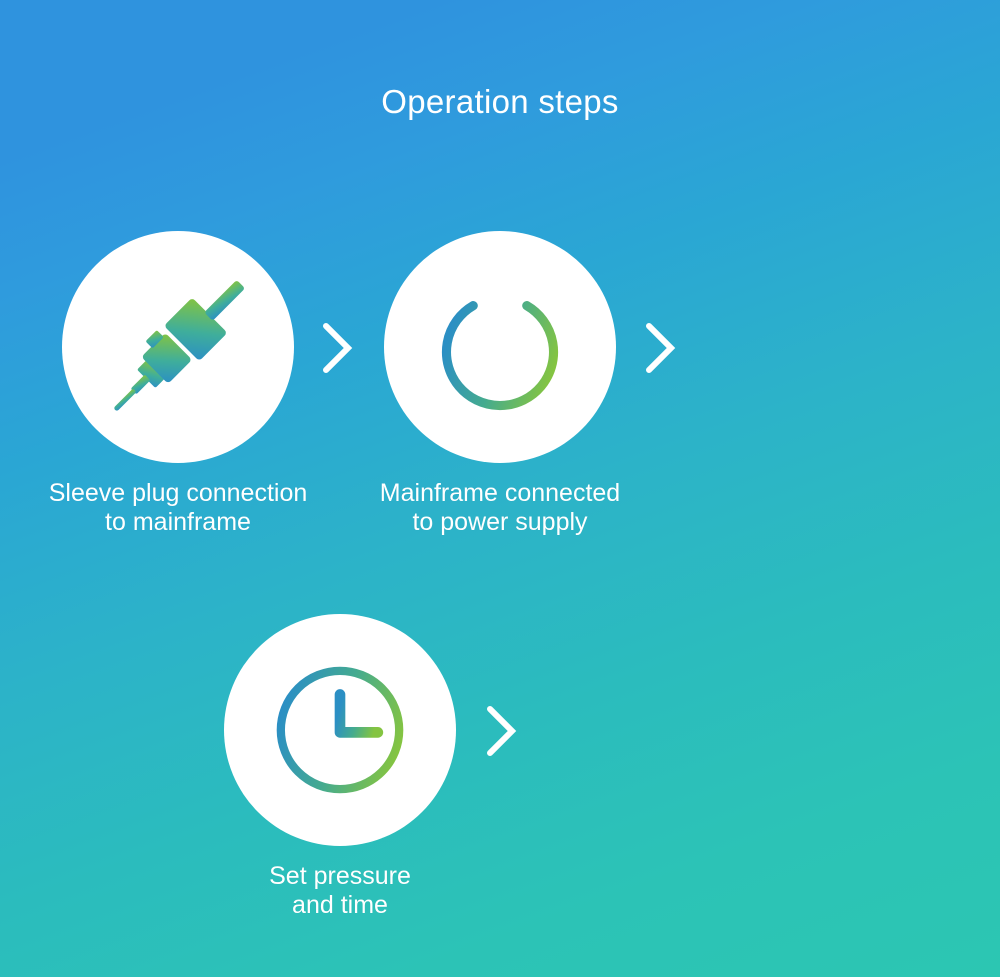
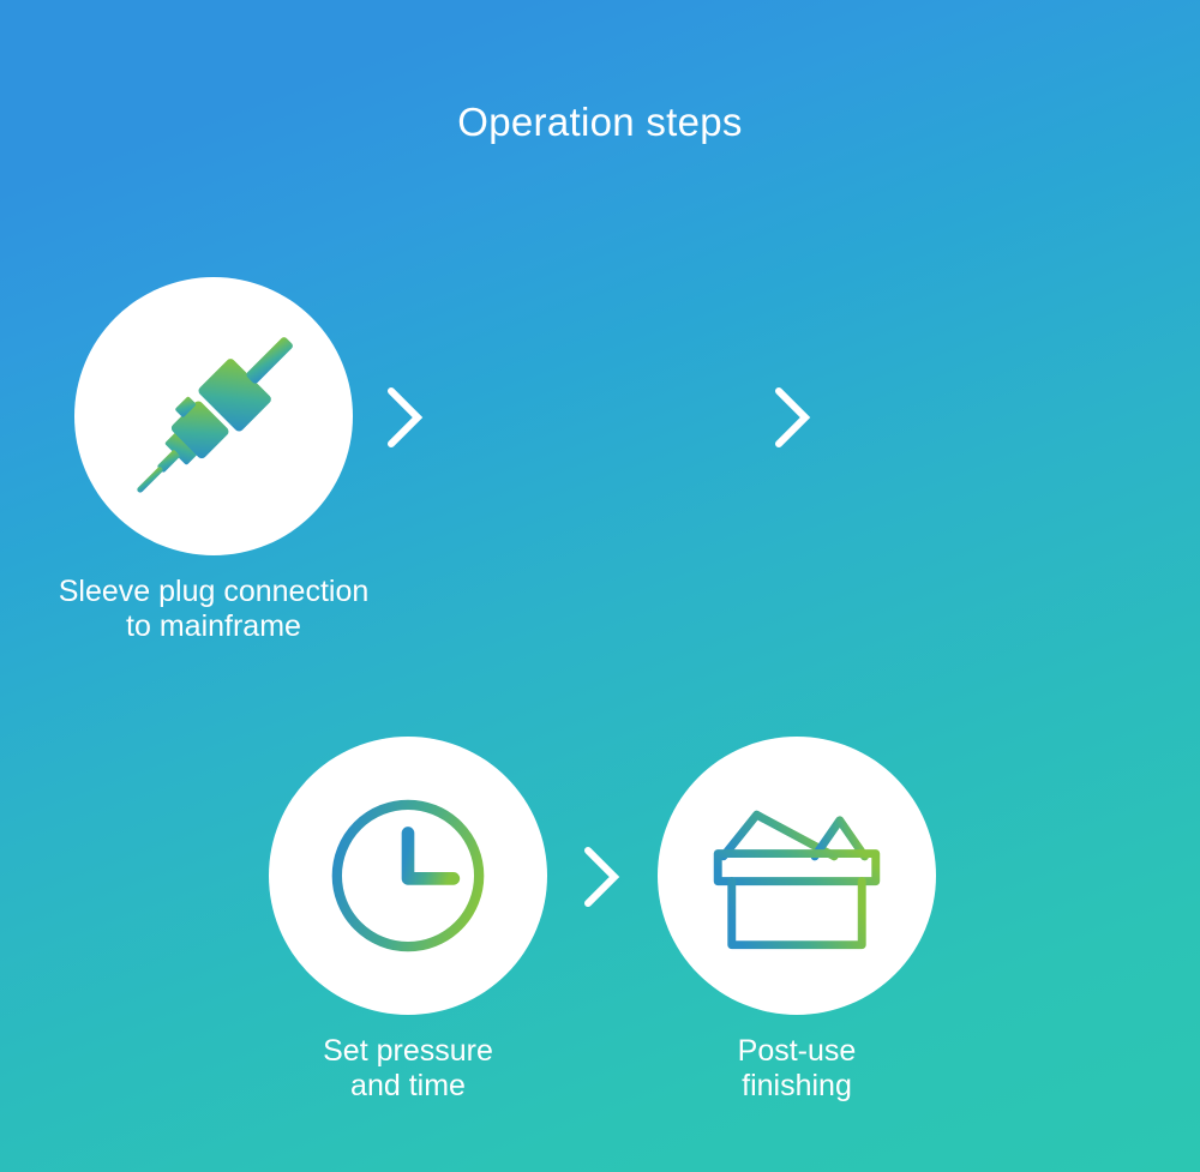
  Operation steps
  Sleeve plug connection
  to mainframe
- Mainframe connected
- to power supply
  Set pressure
  and time
+ Post-use
+ finishing
